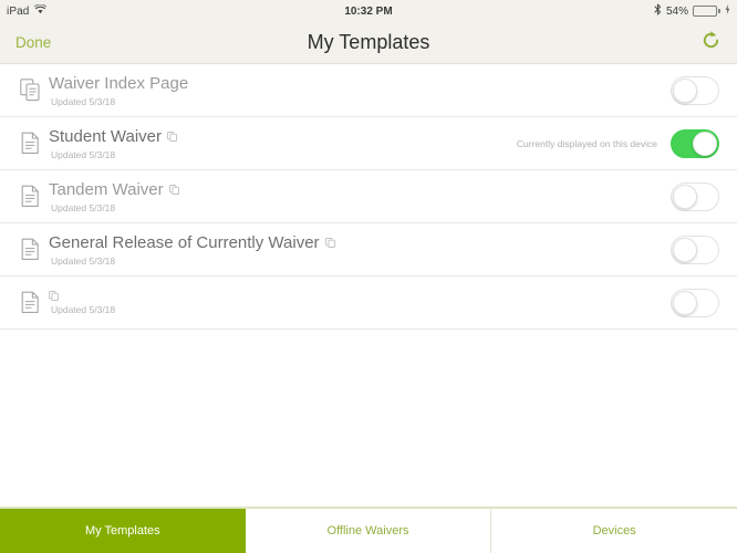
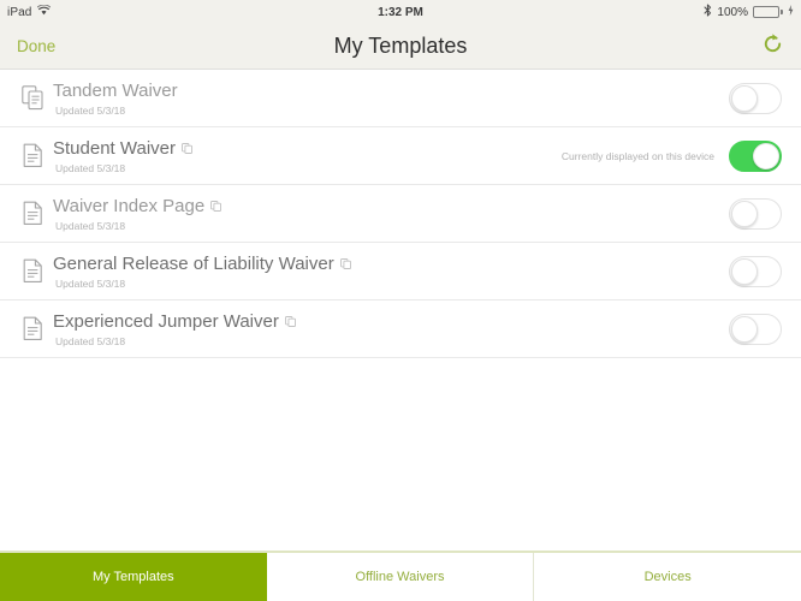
  iPad
- 10:32 PM
+ 1:32 PM
- 54%
+ 100%
  Done
  My Templates
- Waiver Index Page
+ Tandem Waiver
  Updated 5/3/18
  Student Waiver
  Updated 5/3/18
  Currently displayed on this device
- Tandem Waiver
+ Waiver Index Page
  Updated 5/3/18
- General Release of Currently Waiver
+ General Release of Liability Waiver
  Updated 5/3/18
+ Experienced Jumper Waiver
  Updated 5/3/18
  My Templates
  Offline Waivers
  Devices
